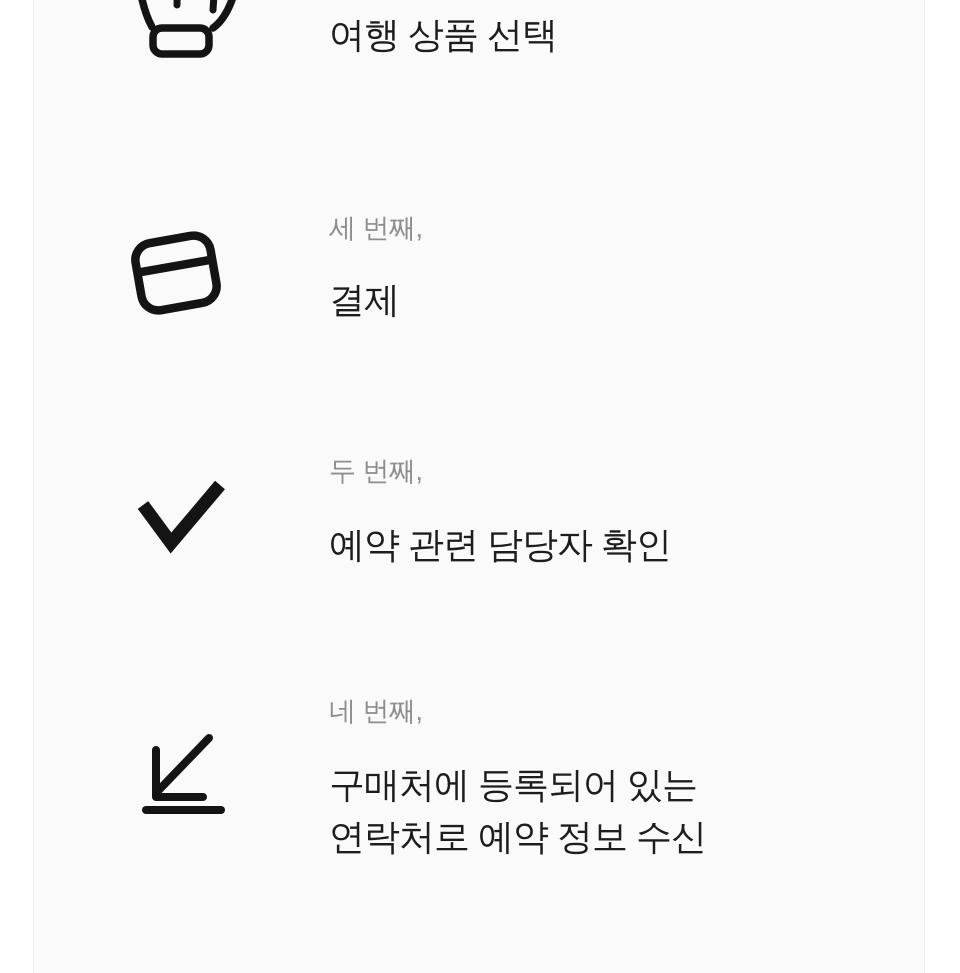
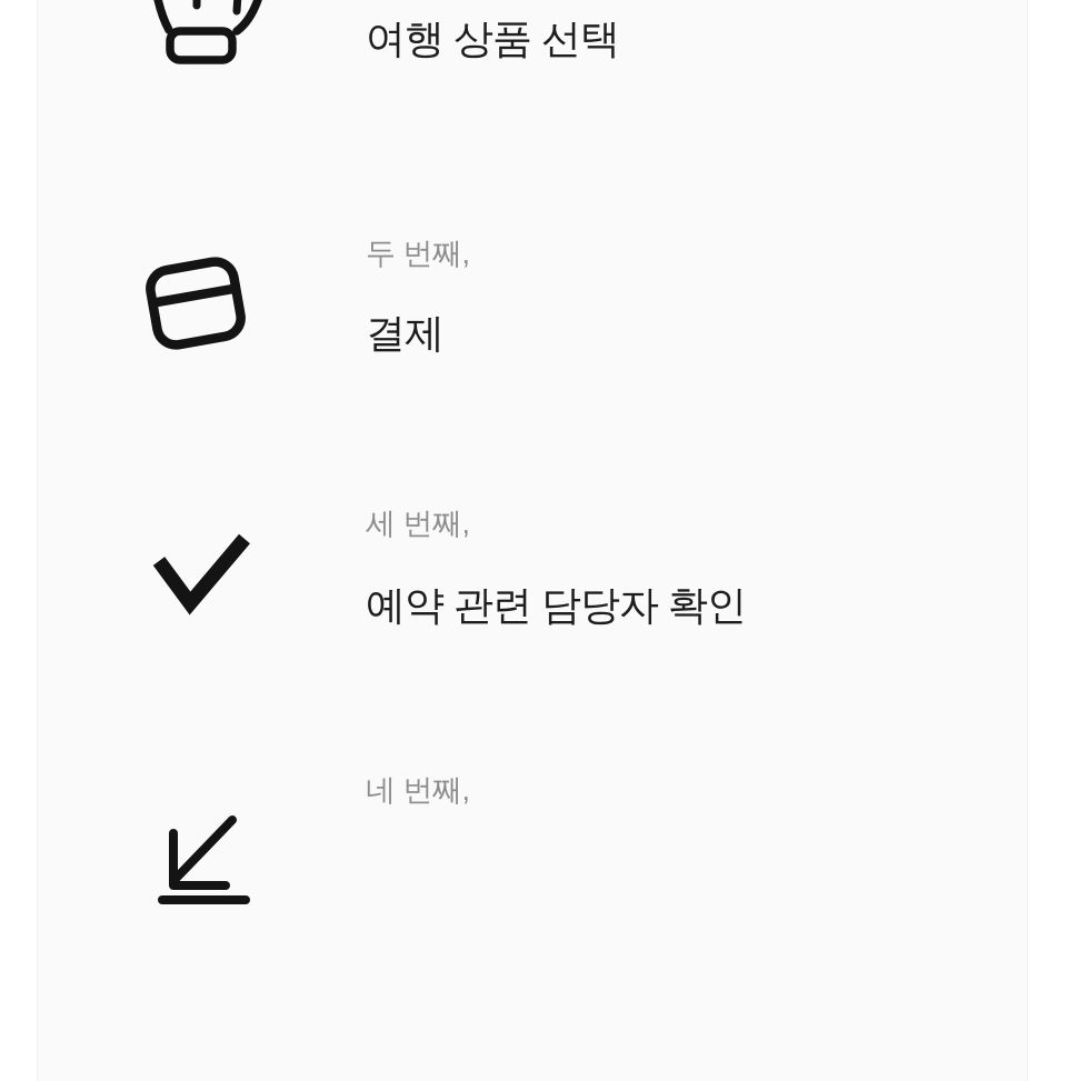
  여행 상품 선택
- 세 번째,
+ 두 번째,
  결제
- 두 번째,
+ 세 번째,
  예약 관련 담당자 확인
  네 번째,
- 구매처에 등록되어 있는
- 연락처로 예약 정보 수신
